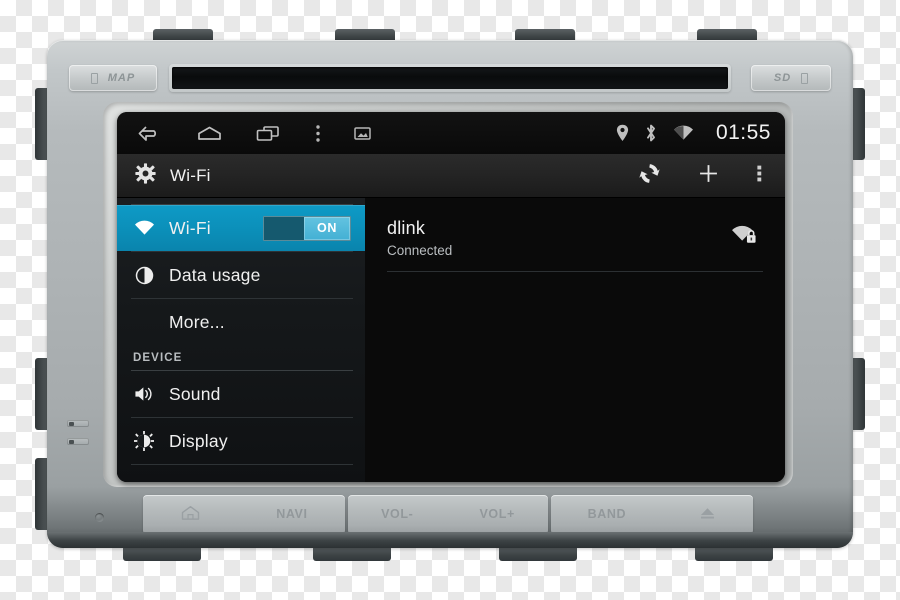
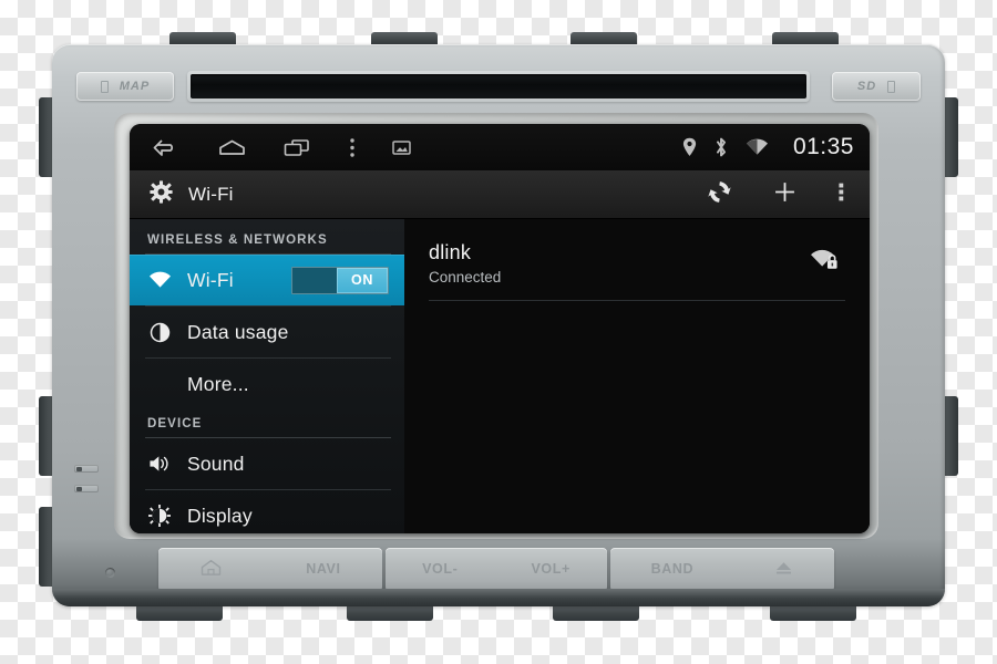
  MAP
  SD
- 01:55
+ 01:35
  Wi-Fi
+ WIRELESS & NETWORKS
  Wi-Fi
  ON
  Data usage
  More...
  DEVICE
  Sound
  Display
  dlink
  Connected
  NAVI
  VOL-
  VOL+
  BAND
